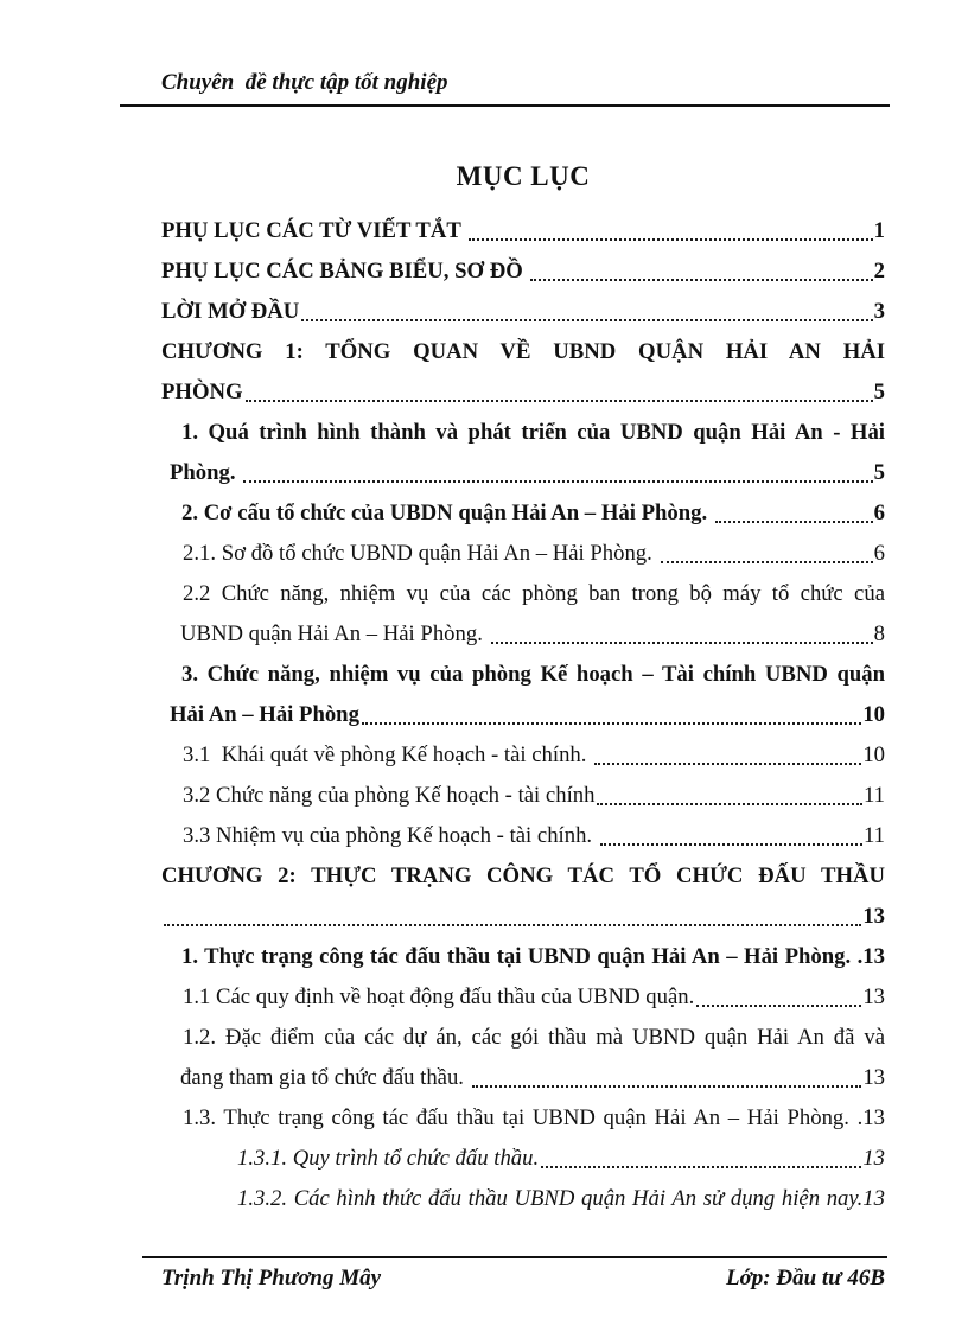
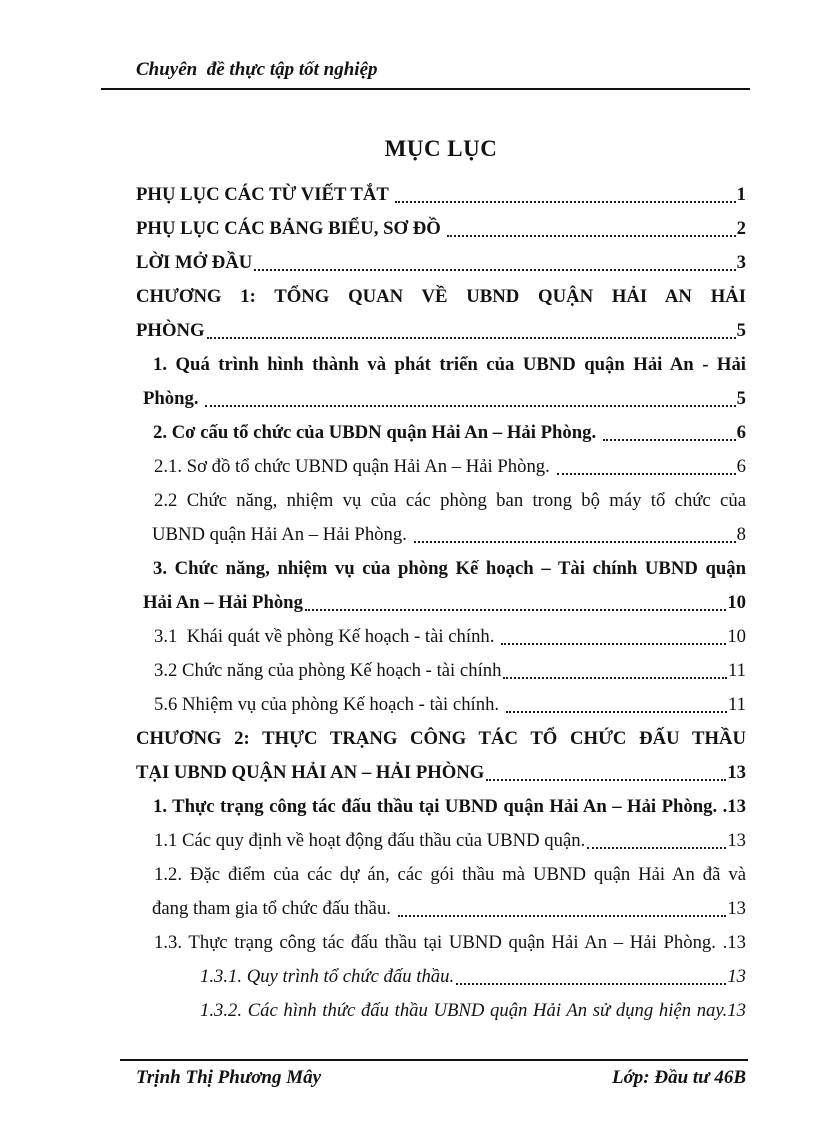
  Chuyên đề thực tập tốt nghiệp
  MỤC LỤC
  PHỤ LỤC CÁC TỪ VIẾT TẮT
  1
  PHỤ LỤC CÁC BẢNG BIỂU, SƠ ĐỒ
  2
  LỜI MỞ ĐẦU
  3
  CHƯƠNG 1: TỔNG QUAN VỀ UBND QUẬN HẢI AN HẢI
  PHÒNG
  5
  1. Quá trình hình thành và phát triển của UBND quận Hải An - Hải
  Phòng.
  5
  2. Cơ cấu tổ chức của UBDN quận Hải An – Hải Phòng.
  6
  2.1. Sơ đồ tổ chức UBND quận Hải An – Hải Phòng.
  6
  2.2 Chức năng, nhiệm vụ của các phòng ban trong bộ máy tổ chức của
  UBND quận Hải An – Hải Phòng.
  8
  3. Chức năng, nhiệm vụ của phòng Kế hoạch – Tài chính UBND quận
  Hải An – Hải Phòng
  10
  3.1 Khái quát về phòng Kế hoạch - tài chính.
  10
  3.2 Chức năng của phòng Kế hoạch - tài chính
  11
- 3.3 Nhiệm vụ của phòng Kế hoạch - tài chính.
+ 5.6 Nhiệm vụ của phòng Kế hoạch - tài chính.
  11
  CHƯƠNG 2: THỰC TRẠNG CÔNG TÁC TỔ CHỨC ĐẤU THẦU
+ TẠI UBND QUẬN HẢI AN – HẢI PHÒNG
  13
  1. Thực trạng công tác đấu thầu tại UBND quận Hải An – Hải Phòng. .13
  1.1 Các quy định về hoạt động đấu thầu của UBND quận.
  13
  1.2. Đặc điểm của các dự án, các gói thầu mà UBND quận Hải An đã và
  đang tham gia tổ chức đấu thầu.
  13
  1.3. Thực trạng công tác đấu thầu tại UBND quận Hải An – Hải Phòng. .13
  1.3.1. Quy trình tổ chức đấu thầu.
  13
  1.3.2. Các hình thức đấu thầu UBND quận Hải An sử dụng hiện nay.13
  Trịnh Thị Phương Mây
  Lớp: Đầu tư 46B
